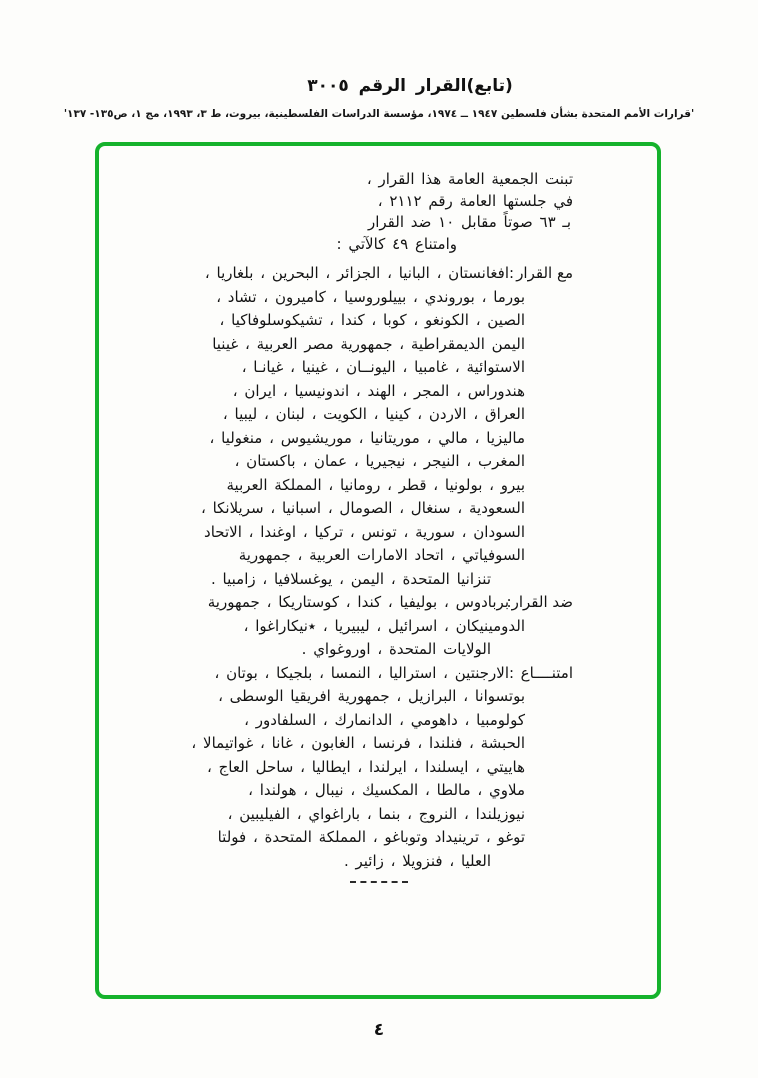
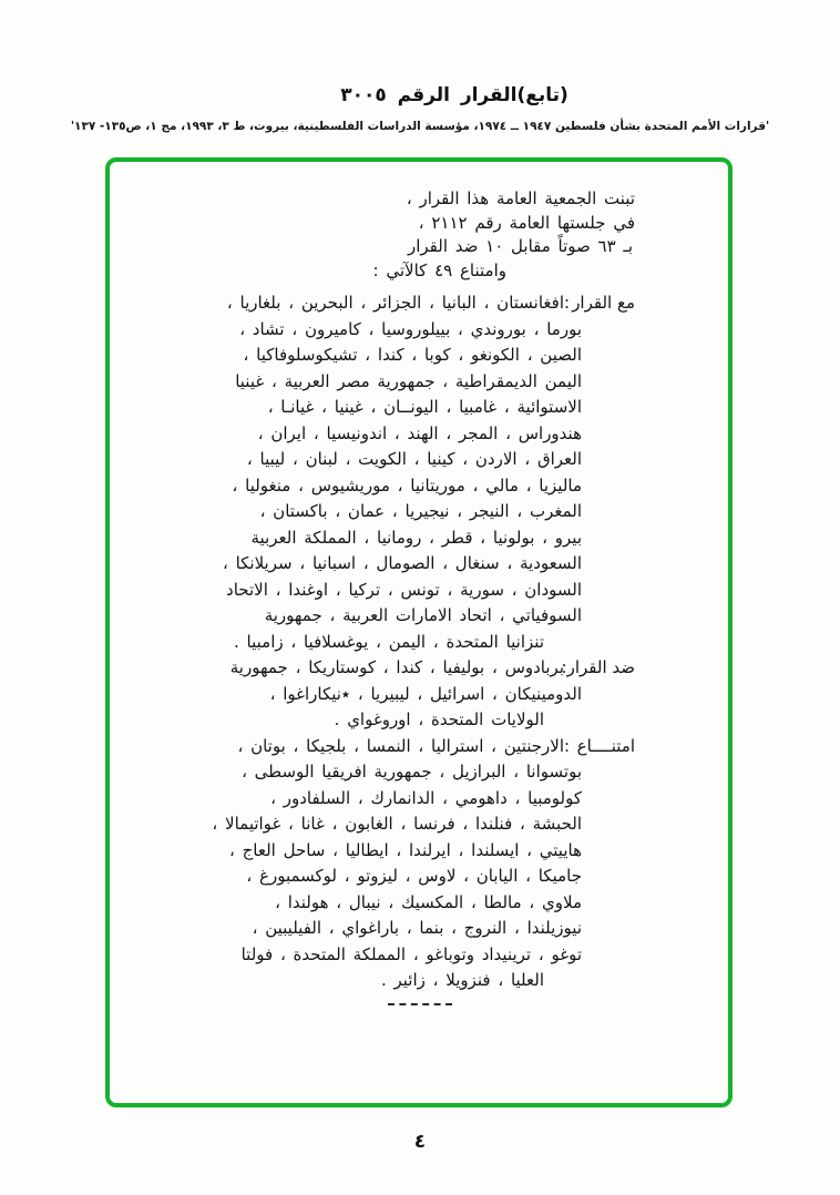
  (تابع)القرار الرقم ٣٠٠٥
  'قرارات الأمم المتحدة بشأن فلسطين ١٩٤٧ ــ ١٩٧٤، مؤسسة الدراسات الفلسطينية، بيروت، ط ٣، ١٩٩٣، مج ١، ص١٣٥- ١٣٧'
  تبنت الجمعية العامة هذا القرار ،
  في جلستها العامة رقم ٢١١٢ ،
  بـ ٦٣ صوتاً مقابل ١٠ ضد القرار
  وامتناع ٤٩ كالآتي :
  مع القرار
  :
  افغانستان ، البانيا ، الجزائر ، البحرين ، بلغاريا ،
  بورما ، بوروندي ، بييلوروسيا ، كاميرون ، تشاد ،
  الصين ، الكونغو ، كوبا ، كندا ، تشيكوسلوفاكيا ،
  اليمن الديمقراطية ، جمهورية مصر العربية ، غينيا
  الاستوائية ، غامبيا ، اليونــان ، غينيا ، غيانـا ،
  هندوراس ، المجر ، الهند ، اندونيسيا ، ايران ،
  العراق ، الاردن ، كينيا ، الكويت ، لبنان ، ليبيا ،
  ماليزيا ، مالي ، موريتانيا ، موريشيوس ، منغوليا ،
  المغرب ، النيجر ، نيجيريا ، عمان ، باكستان ،
  بيرو ، بولونيا ، قطر ، رومانيا ، المملكة العربية
  السعودية ، سنغال ، الصومال ، اسبانيا ، سريلانكا ،
  السودان ، سورية ، تونس ، تركيا ، اوغندا ، الاتحاد
  السوفياتي ، اتحاد الامارات العربية ، جمهورية
  تنزانيا المتحدة ، اليمن ، يوغسلافيا ، زامبيا .
  ضد القرار
  :
  بربادوس ، بوليفيا ، كندا ، كوستاريكا ، جمهورية
  الدومينيكان ، اسرائيل ، ليبيريا ، ٭نيكاراغوا ،
  الولايات المتحدة ، اوروغواي .
  امتنــــاع
  :
  الارجنتين ، استراليا ، النمسا ، بلجيكا ، بوتان ،
  بوتسوانا ، البرازيل ، جمهورية افريقيا الوسطى ،
  كولومبيا ، داهومي ، الدانمارك ، السلفادور ،
  الحبشة ، فنلندا ، فرنسا ، الغابون ، غانا ، غواتيمالا ،
  هاييتي ، ايسلندا ، ايرلندا ، ايطاليا ، ساحل العاج ،
+ جاميكا ، اليابان ، لاوس ، ليزوتو ، لوكسمبورغ ،
  ملاوي ، مالطا ، المكسيك ، نيبال ، هولندا ،
  نيوزيلندا ، النروج ، بنما ، باراغواي ، الفيليبين ،
  توغو ، ترينيداد وتوباغو ، المملكة المتحدة ، فولتا
  العليا ، فنزويلا ، زائير .
  ٤
